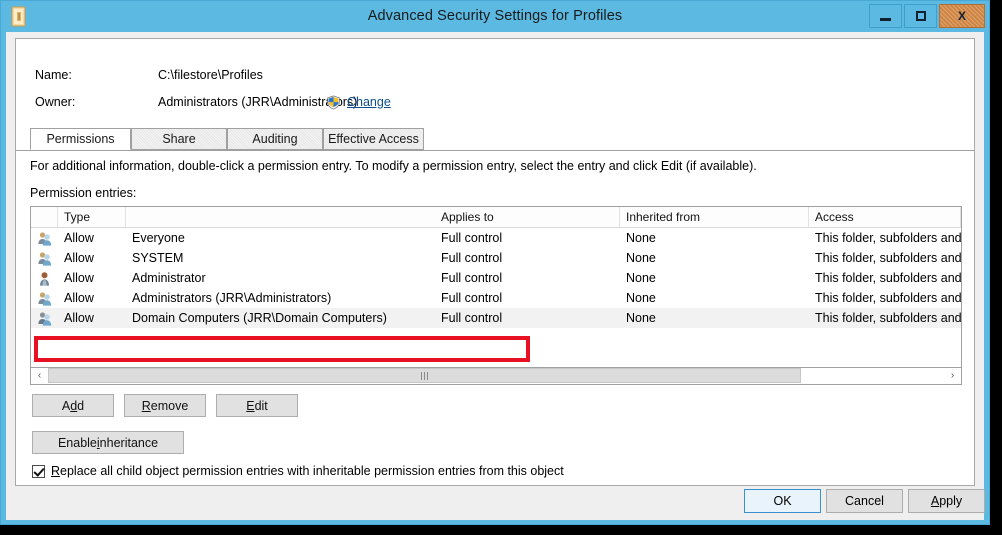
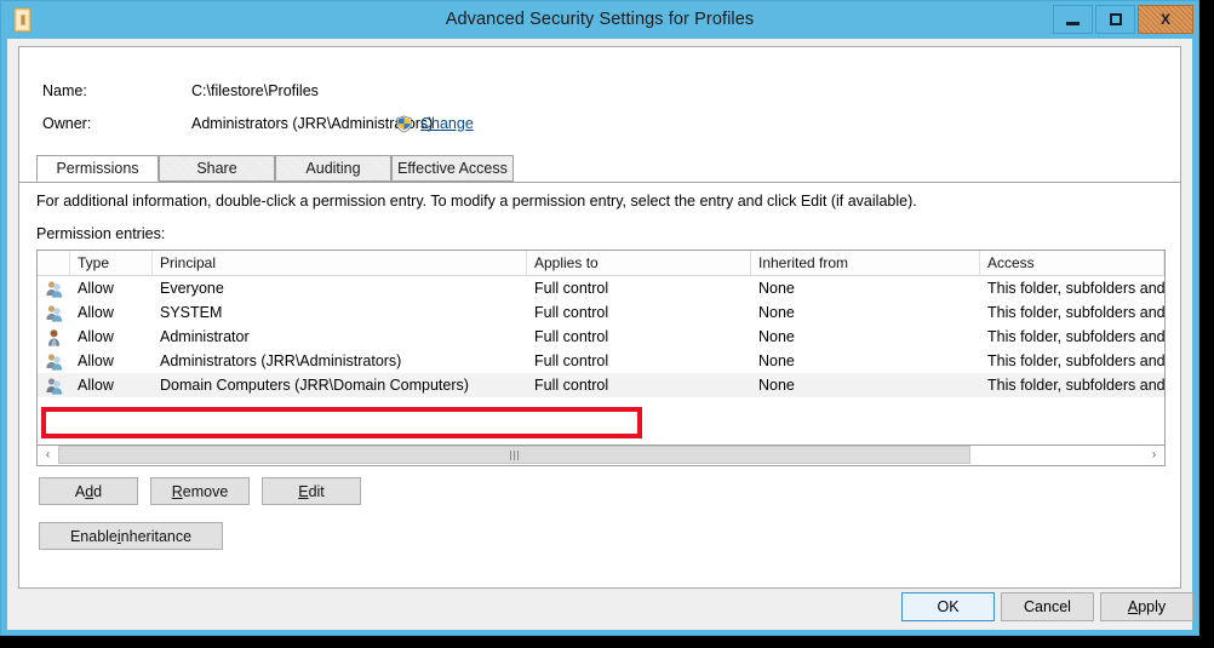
  Advanced Security Settings for Profiles
  X
  Name:
  C:\filestore\Profiles
  Owner:
  Administrators (JRR\Administrrs)
  Change
  Permissions
  Share
  Auditing
  Effective Access
  For additional information, double-click a permission entry. To modify a permission entry, select the entry and click Edit (if available).
  Permission entries:
  Type
+ Principal
  Applies to
  Inherited from
  Access
  Allow
  Everyone
  Full control
  None
  This folder, subfolders and
  Allow
  SYSTEM
  Full control
  None
  This folder, subfolders and
  Allow
  Administrator
  Full control
  None
  This folder, subfolders and
  Allow
  Administrators (JRR\Administrators)
  Full control
  None
  This folder, subfolders and
  Allow
  Domain Computers (JRR\Domain Computers)
  Full control
  None
  This folder, subfolders and
  ‹
  ›
  A
  d
  d
  R
  emove
  E
  dit
  Enable
  i
  nheritance
- Replace all child object permission entries with inheritable permission entries from this object
  OK
  Cancel
  A
  pply
